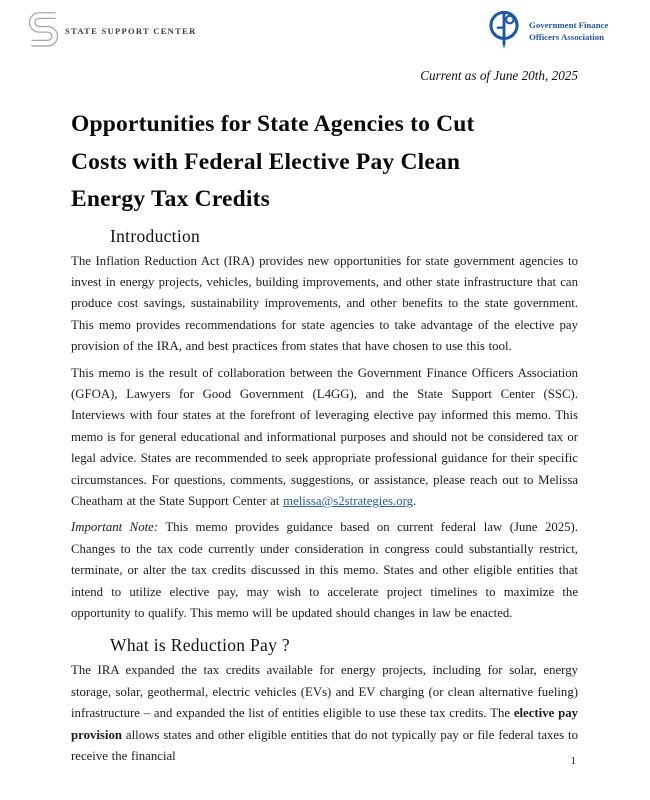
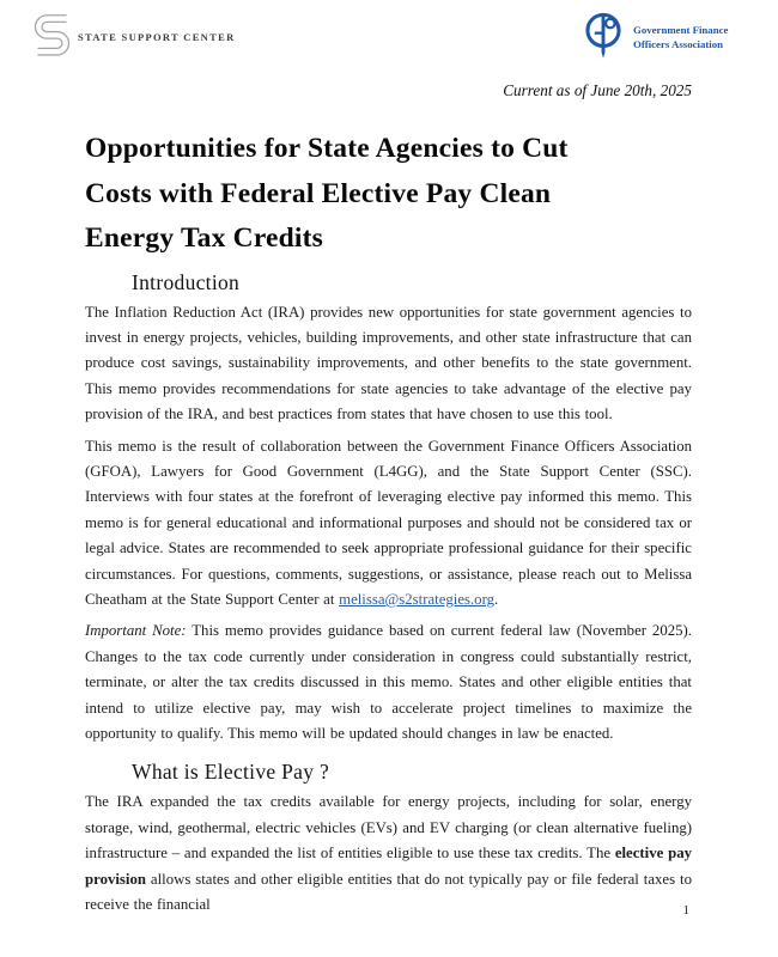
  STATE SUPPORT CENTER
  Government Finance
  Officers Association
  Current as of June 20th, 2025
  Opportunities for State Agencies to Cut
  Costs with Federal Elective Pay Clean
  Energy Tax Credits
  Introduction
  The Inflation Reduction Act (IRA) provides new opportunities for state government agencies to invest in energy projects, vehicles, building improvements, and other state infrastructure that can produce cost savings, sustainability improvements, and other benefits to the state government. This memo provides recommendations for state agencies to take advantage of the elective pay provision of the IRA, and best practices from states that have chosen to use this tool.
  This memo is the result of collaboration between the Government Finance Officers Association (GFOA), Lawyers for Good Government (L4GG), and the State Support Center (SSC). Interviews with four states at the forefront of leveraging elective pay informed this memo. This memo is for general educational and informational purposes and should not be considered tax or legal advice. States are recommended to seek appropriate professional guidance for their specific circumstances. For questions, comments, suggestions, or assistance, please reach out to Melissa Cheatham at the State Support Center at melissa@s2strategies.org.
- Important Note: This memo provides guidance based on current federal law (June 2025). Changes to the tax code currently under consideration in congress could substantially restrict, terminate, or alter the tax credits discussed in this memo. States and other eligible entities that intend to utilize elective pay, may wish to accelerate project timelines to maximize the opportunity to qualify. This memo will be updated should changes in law be enacted.
+ Important Note: This memo provides guidance based on current federal law (November 2025). Changes to the tax code currently under consideration in congress could substantially restrict, terminate, or alter the tax credits discussed in this memo. States and other eligible entities that intend to utilize elective pay, may wish to accelerate project timelines to maximize the opportunity to qualify. This memo will be updated should changes in law be enacted.
- What is Reduction Pay ?
+ What is Elective Pay ?
- The IRA expanded the tax credits available for energy projects, including for solar, energy storage, solar, geothermal, electric vehicles (EVs) and EV charging (or clean alternative fueling) infrastructure – and expanded the list of entities eligible to use these tax credits. The elective pay provision allows states and other eligible entities that do not typically pay or file federal taxes to receive the financial
+ The IRA expanded the tax credits available for energy projects, including for solar, energy storage, wind, geothermal, electric vehicles (EVs) and EV charging (or clean alternative fueling) infrastructure – and expanded the list of entities eligible to use these tax credits. The elective pay provision allows states and other eligible entities that do not typically pay or file federal taxes to receive the financial
  1
